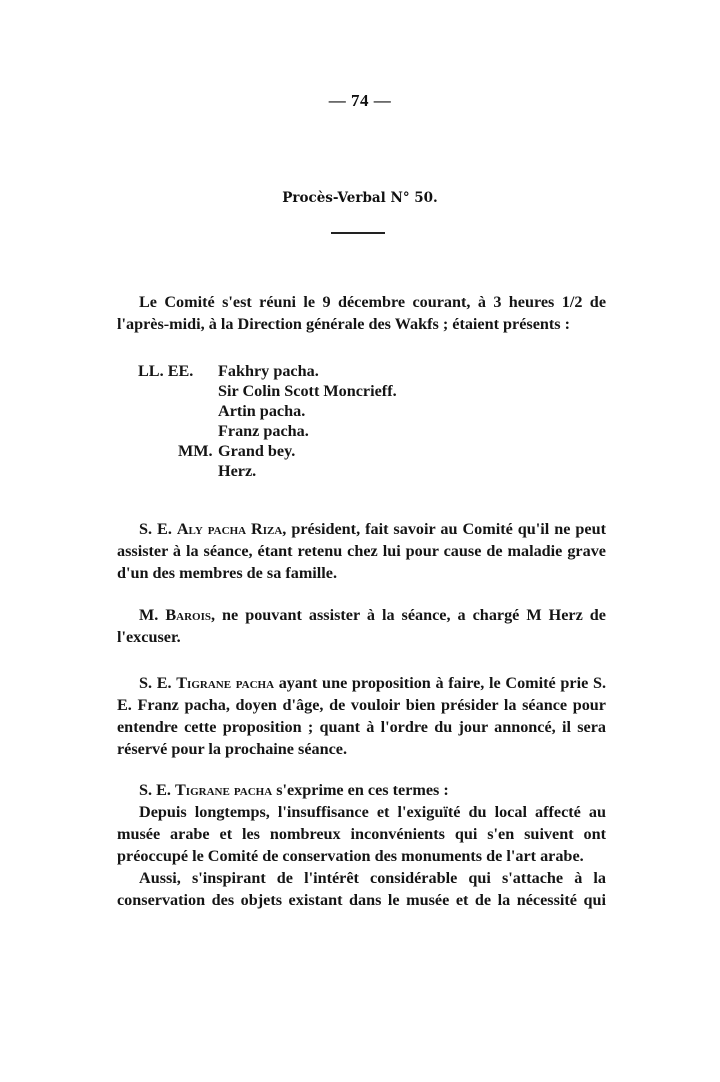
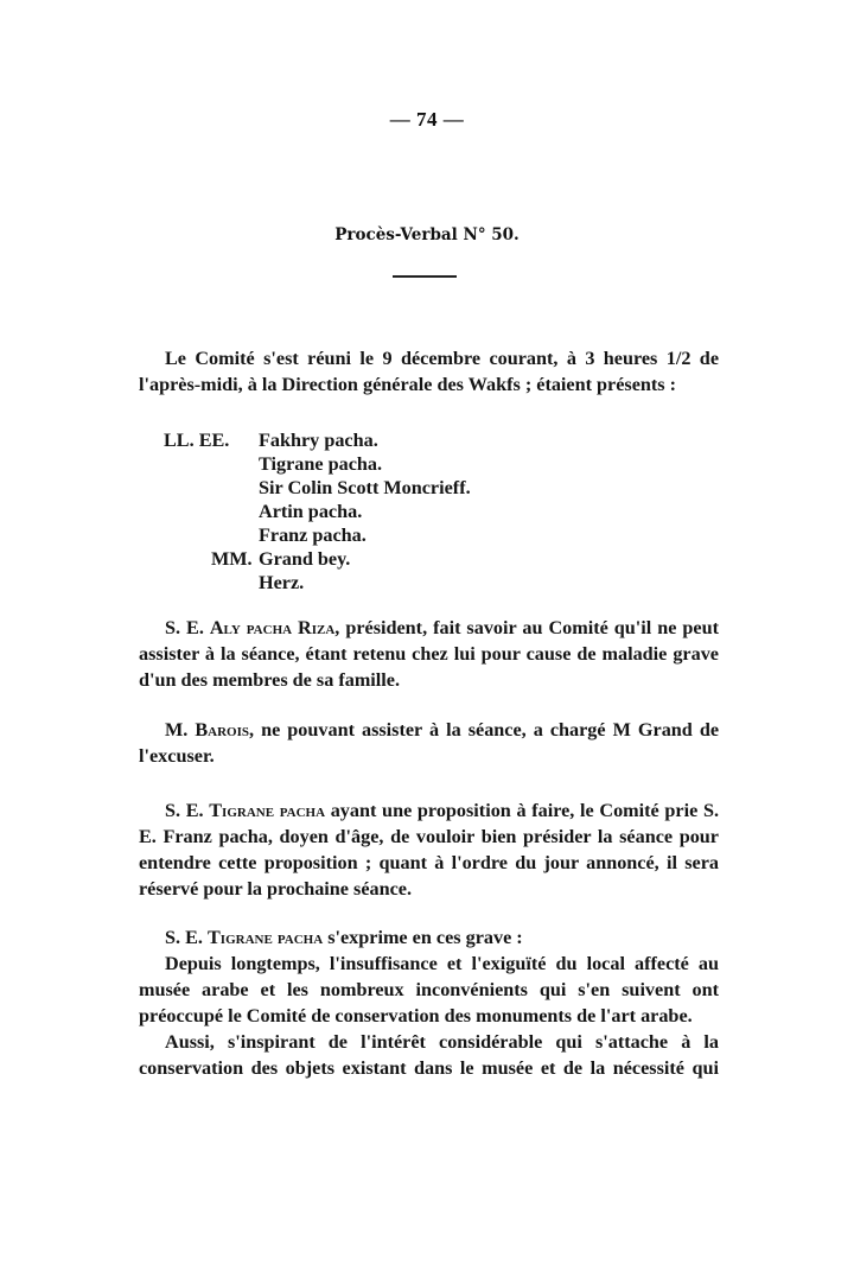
  — 74 —
  Procès-Verbal N° 50.
  Le Comité s'est réuni le 9 décembre courant, à 3 heures 1/2 de
  l'après-midi, à la Direction générale des Wakfs ; étaient présents :
  LL. EE.
  Fakhry pacha.
+ Tigrane pacha.
  Sir Colin Scott Moncrieff.
  Artin pacha.
  Franz pacha.
  MM.
  Grand bey.
  Herz.
  S. E. Aly pacha Riza, président, fait savoir au Comité qu'il ne peut assister à la séance, étant retenu chez lui pour cause de maladie grave d'un des membres de sa famille.
- M. Barois, ne pouvant assister à la séance, a chargé M Herz de l'excuser.
+ M. Barois, ne pouvant assister à la séance, a chargé M Grand de l'excuser.
  S. E. Tigrane pacha ayant une proposition à faire, le Comité prie S. E. Franz pacha, doyen d'âge, de vouloir bien présider la séance pour entendre cette proposition ; quant à l'ordre du jour annoncé, il sera réservé pour la prochaine séance.
- S. E. Tigrane pacha s'exprime en ces termes :
+ S. E. Tigrane pacha s'exprime en ces grave :
  Depuis longtemps, l'insuffisance et l'exiguïté du local affecté au musée arabe et les nombreux inconvénients qui s'en suivent ont préoccupé le Comité de conservation des monuments de l'art arabe.
  Aussi, s'inspirant de l'intérêt considérable qui s'attache à la conservation des objets existant dans le musée et de la nécessité qui
